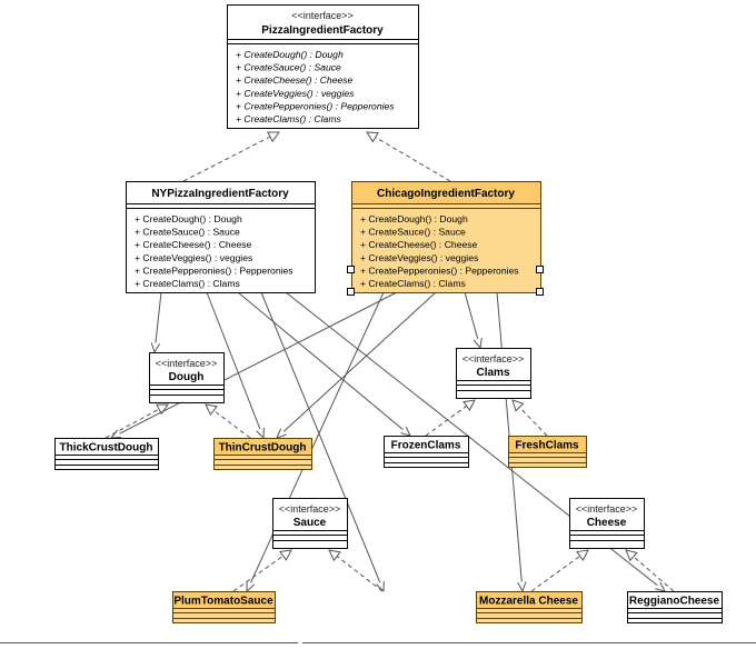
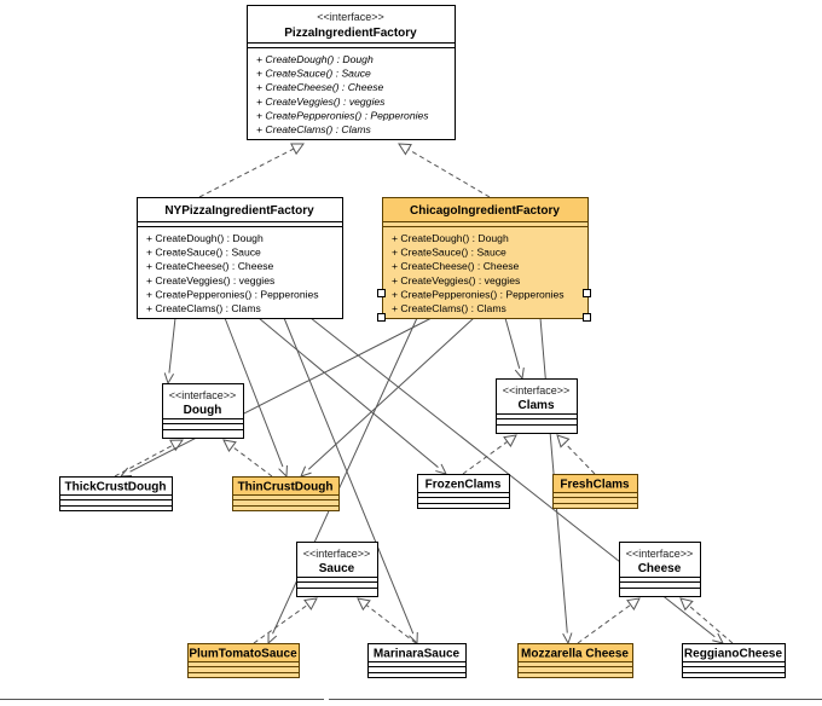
  <<interface>>
  PizzaIngredientFactory
  + CreateDough() : Dough
  + CreateSauce() : Sauce
  + CreateCheese() : Cheese
  + CreateVeggies() : veggies
  + CreatePepperonies() : Pepperonies
  + CreateClams() : Clams
  NYPizzaIngredientFactory
  + CreateDough() : Dough
  + CreateSauce() : Sauce
  + CreateCheese() : Cheese
  + CreateVeggies() : veggies
  + CreatePepperonies() : Pepperonies
  + CreateClams() : Clams
  ChicagoIngredientFactory
  + CreateDough() : Dough
  + CreateSauce() : Sauce
  + CreateCheese() : Cheese
  + CreateVeggies() : veggies
  + CreatePepperonies() : Pepperonies
  + CreateClams() : Clams
  <<interface>>
  Dough
  <<interface>>
  Clams
  <<interface>>
  Sauce
  <<interface>>
  Cheese
  ThickCrustDough
  ThinCrustDough
  FrozenClams
  FreshClams
  PlumTomatoSauce
+ MarinaraSauce
  Mozzarella Cheese
  ReggianoCheese
